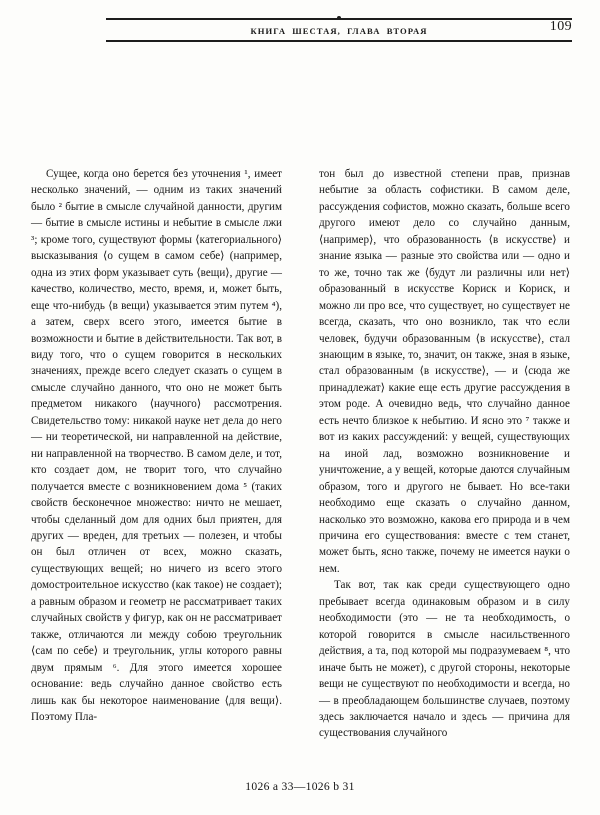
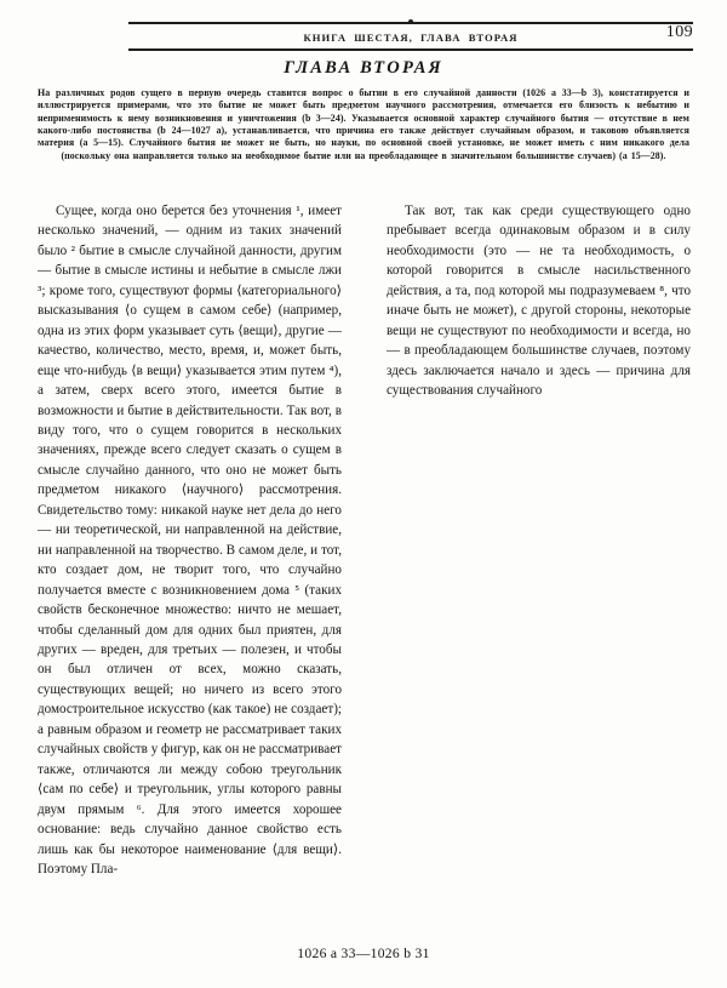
  КНИГА ШЕСТАЯ, ГЛАВА ВТОРАЯ
  109
+ ГЛАВА ВТОРАЯ
+ На различных родов сущего в первую очередь ставится вопрос о бытии в его случайной данности (1026 a 33—b 3), констатируется и иллюстрируется примерами, что это бытие не может быть предметом научного рассмотрения, отмечается его близость к небытию и неприменимость к нему возникновения и уничтожения (b 3—24). Указывается основной характер случайного бытия — отсутствие в нем какого-либо постоянства (b 24—1027 a), устанавливается, что причина его также действует случайным образом, и таковою объявляется материя (a 5—15). Случайного бытия не может не быть, но науки, по основной своей установке, не может иметь с ним никакого дела (поскольку она направляется только на необходимое бытие или на преобладающее в значительном большинстве случаев) (a 15—28).
  Сущее, когда оно берется без уточнения ¹, имеет несколько значений, — одним из таких значений было ² бытие в смысле случайной данности, другим — бытие в смысле истины и небытие в смысле лжи ³; кроме того, существуют формы ⟨категориального⟩ высказывания ⟨о сущем в самом себе⟩ (например, одна из этих форм указывает суть ⟨вещи⟩, другие — качество, количество, место, время, и, может быть, еще что-нибудь ⟨в вещи⟩ указывается этим путем ⁴), а затем, сверх всего этого, имеется бытие в возможности и бытие в действительности. Так вот, в виду того, что о сущем говорится в нескольких значениях, прежде всего следует сказать о сущем в смысле случайно данного, что оно не может быть предметом никакого ⟨научного⟩ рассмотрения. Свидетельство тому: никакой науке нет дела до него — ни теоретической, ни направленной на действие, ни направленной на творчество. В самом деле, и тот, кто создает дом, не творит того, что случайно получается вместе с возникновением дома ⁵ (таких свойств бесконечное множество: ничто не мешает, чтобы сделанный дом для одних был приятен, для других — вреден, для третьих — полезен, и чтобы он был отличен от всех, можно сказать, существующих вещей; но ничего из всего этого домостроительное искусство (как такое) не создает); а равным образом и геометр не рассматривает таких случайных свойств у фигур, как он не рассматривает также, отличаются ли между собою треугольник ⟨сам по себе⟩ и треугольник, углы которого равны двум прямым ⁶. Для этого имеется хорошее основание: ведь случайно данное свойство есть лишь как бы некоторое наименование ⟨для вещи⟩. Поэтому Пла-
- тон был до известной степени прав, признав небытие за область софистики. В самом деле, рассуждения софистов, можно сказать, больше всего другого имеют дело со случайно данным, ⟨например⟩, что образованность ⟨в искусстве⟩ и знание языка — разные это свойства или — одно и то же, точно так же ⟨будут ли различны или нет⟩ образованный в искусстве Кориск и Кориск, и можно ли про все, что существует, но существует не всегда, сказать, что оно возникло, так что если человек, будучи образованным ⟨в искусстве⟩, стал знающим в языке, то, значит, он также, зная в языке, стал образованным ⟨в искусстве⟩, — и ⟨сюда же принадлежат⟩ какие еще есть другие рассуждения в этом роде. А очевидно ведь, что случайно данное есть нечто близкое к небытию. И ясно это ⁷ также и вот из каких рассуждений: у вещей, существующих на иной лад, возможно возникновение и уничтожение, а у вещей, которые даются случайным образом, того и другого не бывает. Но все-таки необходимо еще сказать о случайно данном, насколько это возможно, какова его природа и в чем причина его существования: вместе с тем станет, может быть, ясно также, почему не имеется науки о нем.
  Так вот, так как среди существующего одно пребывает всегда одинаковым образом и в силу необходимости (это — не та необходимость, о которой говорится в смысле насильственного действия, а та, под которой мы подразумеваем ⁸, что иначе быть не может), с другой стороны, некоторые вещи не существуют по необходимости и всегда, но — в преобладающем большинстве случаев, поэтому здесь заключается начало и здесь — причина для существования случайного
  1026 a 33—1026 b 31
